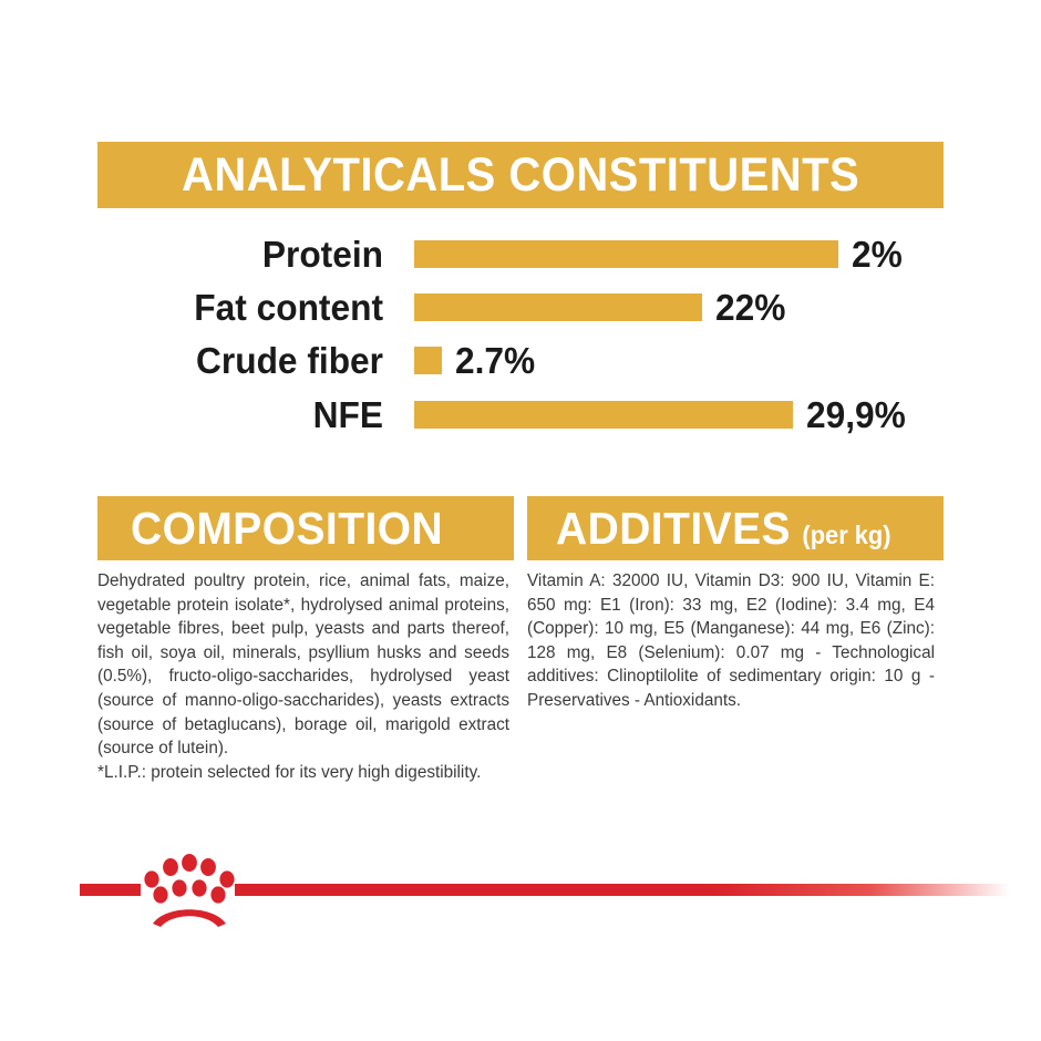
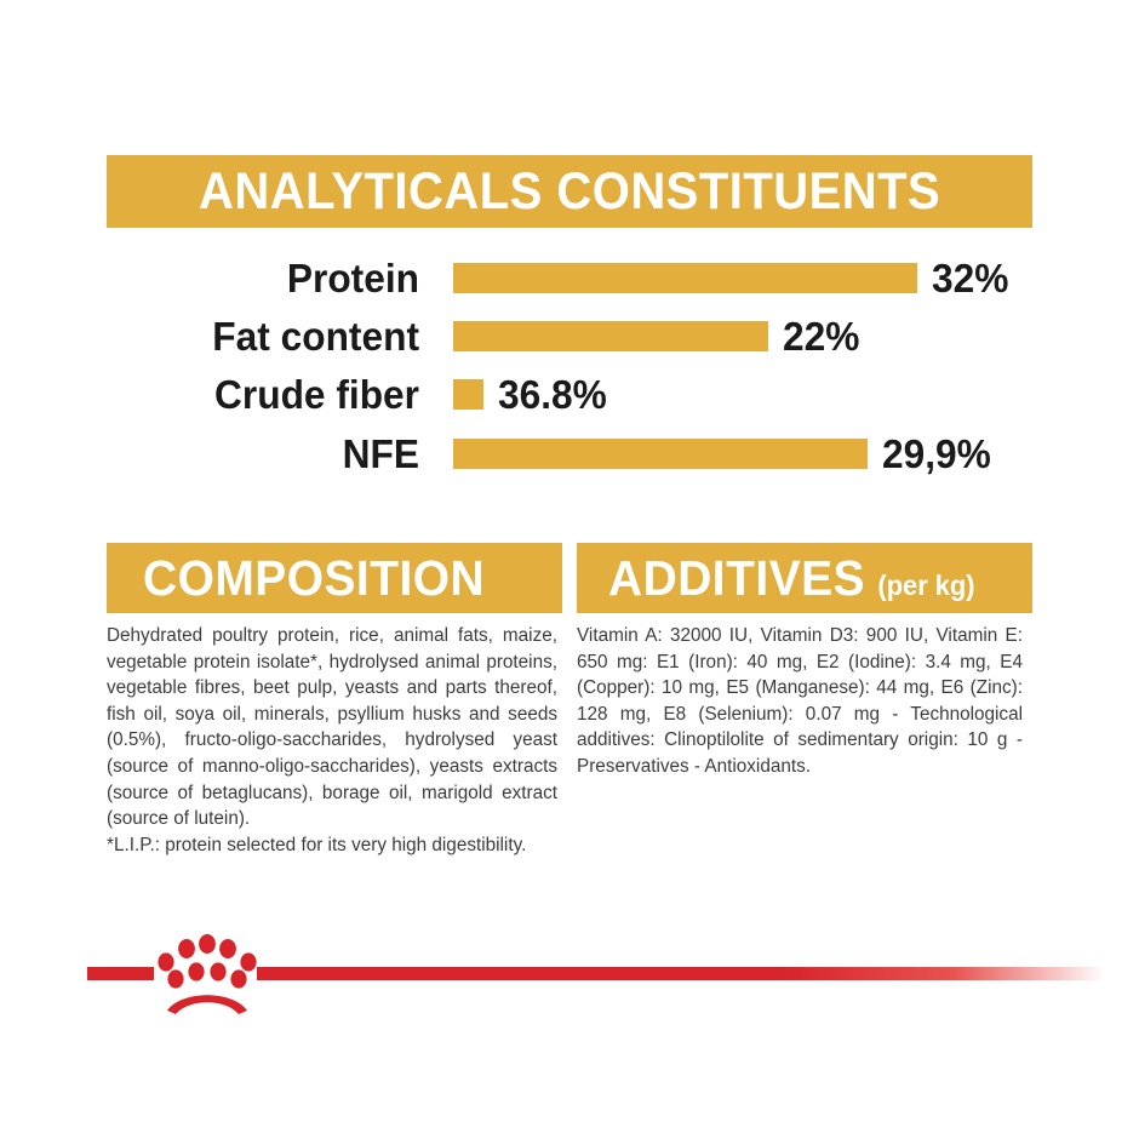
  ANALYTICALS CONSTITUENTS
  Protein
- 2%
+ 32%
  Fat content
  22%
  Crude fiber
- 2.7%
+ 36.8%
  NFE
  29,9%
  COMPOSITION
  Dehydrated poultry protein, rice, animal fats, maize, vegetable protein isolate*, hydrolysed animal proteins, vegetable fibres, beet pulp, yeasts and parts thereof, fish oil, soya oil, minerals, psyllium husks and seeds (0.5%), fructo-oligo-saccharides, hydrolysed yeast (source of manno-oligo-saccharides), yeasts extracts (source of betaglucans), borage oil, marigold extract (source of lutein).
  *L.I.P.: protein selected for its very high digestibility.
  ADDITIVES
  (per kg)
- Vitamin A: 32000 IU, Vitamin D3: 900 IU, Vitamin E: 650 mg: E1 (Iron): 33 mg, E2 (Iodine): 3.4 mg, E4 (Copper): 10 mg, E5 (Manganese): 44 mg, E6 (Zinc): 128 mg, E8 (Selenium): 0.07 mg - Technological additives: Clinoptilolite of sedimentary origin: 10 g - Preservatives - Antioxidants.
+ Vitamin A: 32000 IU, Vitamin D3: 900 IU, Vitamin E: 650 mg: E1 (Iron): 40 mg, E2 (Iodine): 3.4 mg, E4 (Copper): 10 mg, E5 (Manganese): 44 mg, E6 (Zinc): 128 mg, E8 (Selenium): 0.07 mg - Technological additives: Clinoptilolite of sedimentary origin: 10 g - Preservatives - Antioxidants.
